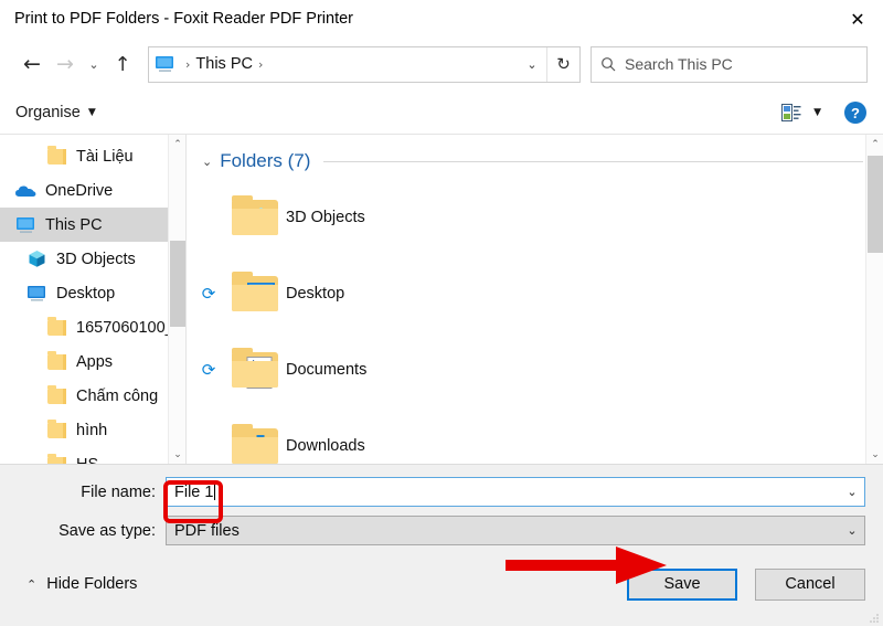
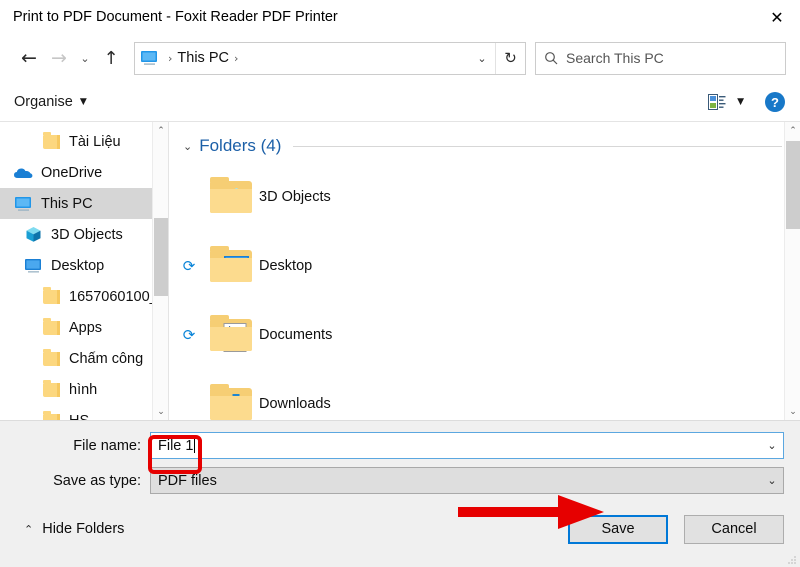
- Print to PDF Folders - Foxit Reader PDF Printer
+ Print to PDF Document - Foxit Reader PDF Printer
  ✕
  ←
  →
  ⌄
  ↑
  ›
  This PC
  ›
  ⌄
  ↻
  Search This PC
  Organise
  ▼
  ▼
  ?
  Tài Liệu
  OneDrive
  This PC
  3D Objects
  Desktop
  1657060100
  Apps
  Chấm công
  hình
  ⌃
  ⌄
  ⌄
- Folders (7)
+ Folders (4)
  3D Objects
  ⟳
  Desktop
  ⟳
  Documents
  Downloads
  ⌃
  ⌄
  File name:
  File 1
  ⌄
  Save as type:
  PDF files
  ⌄
  ⌃
  Hide Folders
  Save
  Cancel
